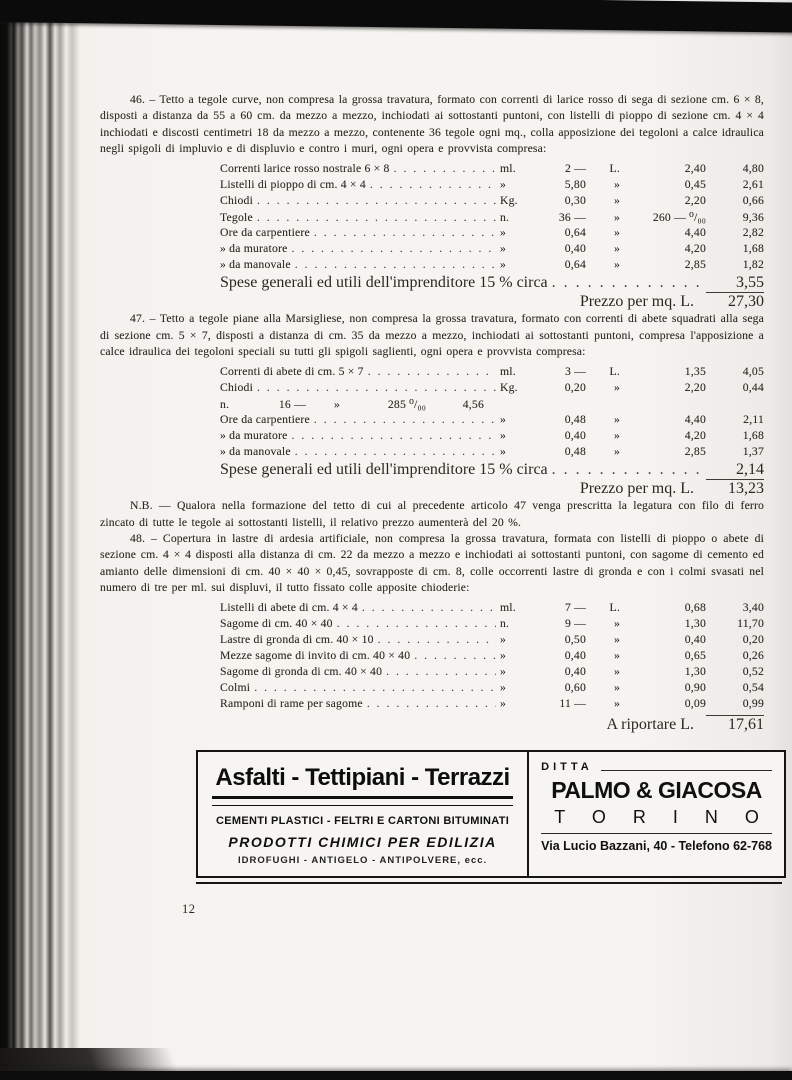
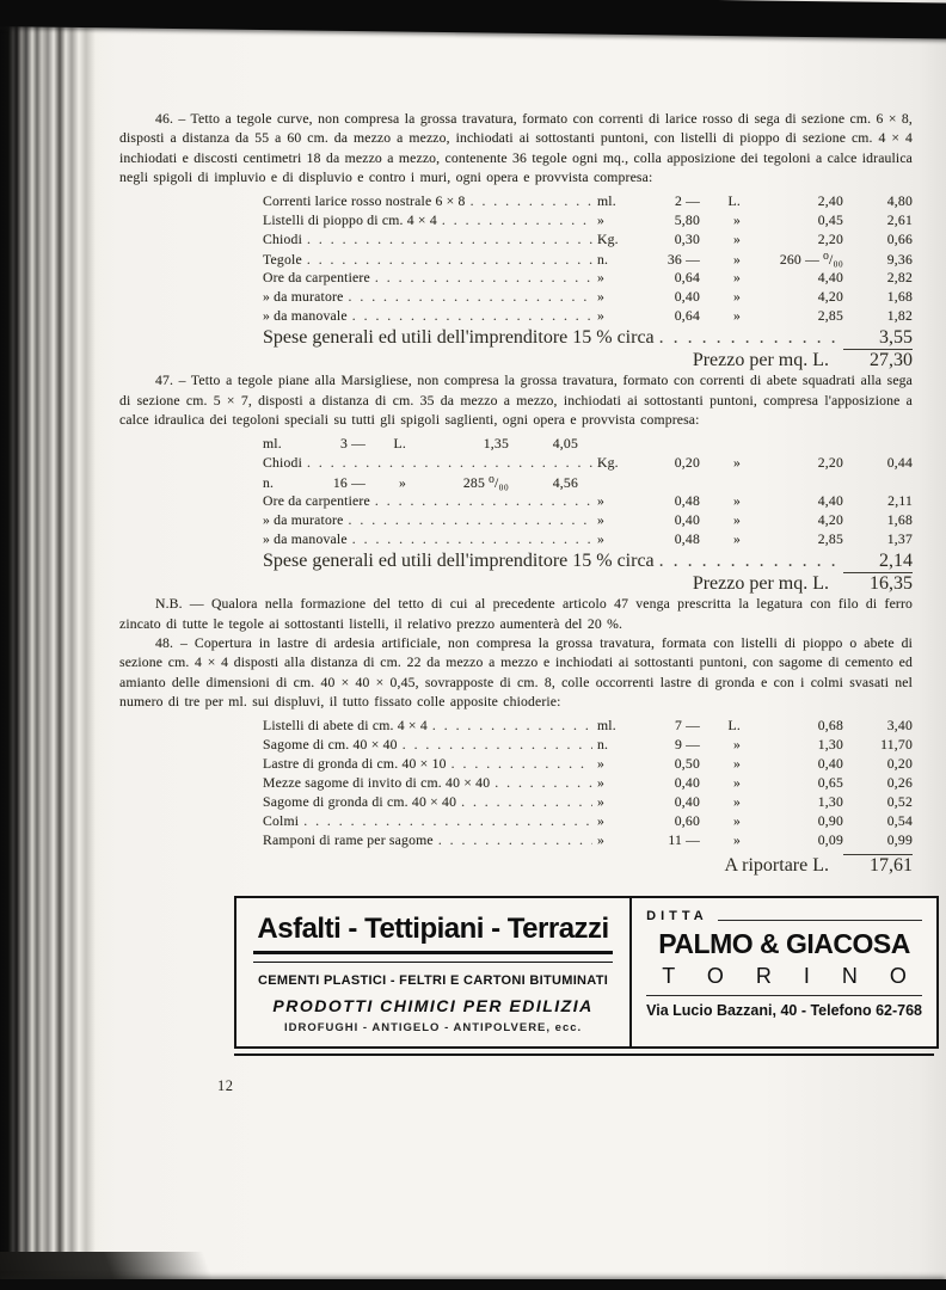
  46. – Tetto a tegole curve, non compresa la grossa travatura, formato con correnti di larice rosso di sega di sezione cm. 6 × 8, disposti a distanza da 55 a 60 cm. da mezzo a mezzo, inchiodati ai sottostanti puntoni, con listelli di pioppo di sezione cm. 4 × 4 inchiodati e discosti centimetri 18 da mezzo a mezzo, contenente 36 tegole ogni mq., colla apposizione dei tegoloni a calce idraulica negli spigoli di impluvio e di displuvio e contro i muri, ogni opera e provvista compresa:
  Correnti larice rosso nostrale 6 × 8
  ml.
  2 —
  L.
  2,40
  4,80
  Listelli di pioppo di cm. 4 × 4
  »
  5,80
  »
  0,45
  2,61
  Chiodi
  Kg.
  0,30
  »
  2,20
  0,66
  Tegole
  n.
  36 —
  »
  260 — ⁰/₀₀
  9,36
  Ore da carpentiere
  »
  0,64
  »
  4,40
  2,82
  » da muratore
  »
  0,40
  »
  4,20
  1,68
  » da manovale
  »
  0,64
  »
  2,85
  1,82
  Spese generali ed utili dell'imprenditore 15 % circa
  3,55
  Prezzo per mq. L.
  27,30
  47. – Tetto a tegole piane alla Marsigliese, non compresa la grossa travatura, formato con correnti di abete squadrati alla sega di sezione cm. 5 × 7, disposti a distanza di cm. 35 da mezzo a mezzo, inchiodati ai sottostanti puntoni, compresa l'apposizione a calce idraulica dei tegoloni speciali su tutti gli spigoli saglienti, ogni opera e provvista compresa:
- Correnti di abete di cm. 5 × 7
  ml.
  3 —
  L.
  1,35
  4,05
  Chiodi
  Kg.
  0,20
  »
  2,20
  0,44
  n.
  16 —
  »
  285 ⁰/₀₀
  4,56
  Ore da carpentiere
  »
  0,48
  »
  4,40
  2,11
  » da muratore
  »
  0,40
  »
  4,20
  1,68
  » da manovale
  »
  0,48
  »
  2,85
  1,37
  Spese generali ed utili dell'imprenditore 15 % circa
  2,14
  Prezzo per mq. L.
- 13,23
+ 16,35
  N.B. — Qualora nella formazione del tetto di cui al precedente articolo 47 venga prescritta la legatura con filo di ferro zincato di tutte le tegole ai sottostanti listelli, il relativo prezzo aumenterà del 20 %.
  48. – Copertura in lastre di ardesia artificiale, non compresa la grossa travatura, formata con listelli di pioppo o abete di sezione cm. 4 × 4 disposti alla distanza di cm. 22 da mezzo a mezzo e inchiodati ai sottostanti puntoni, con sagome di cemento ed amianto delle dimensioni di cm. 40 × 40 × 0,45, sovrapposte di cm. 8, colle occorrenti lastre di gronda e con i colmi svasati nel numero di tre per ml. sui displuvi, il tutto fissato colle apposite chioderie:
  Listelli di abete di cm. 4 × 4
  ml.
  7 —
  L.
  0,68
  3,40
  Sagome di cm. 40 × 40
  n.
  9 —
  »
  1,30
  11,70
  Lastre di gronda di cm. 40 × 10
  »
  0,50
  »
  0,40
  0,20
  Mezze sagome di invito di cm. 40 × 40
  »
  0,40
  »
  0,65
  0,26
  Sagome di gronda di cm. 40 × 40
  »
  0,40
  »
  1,30
  0,52
  Colmi
  »
  0,60
  »
  0,90
  0,54
  Ramponi di rame per sagome
  »
  11 —
  »
  0,09
  0,99
  A riportare L.
  17,61
  Asfalti - Tettipiani - Terrazzi
  CEMENTI PLASTICI - FELTRI E CARTONI BITUMINATI
  PRODOTTI CHIMICI PER EDILIZIA
  IDROFUGHI - ANTIGELO - ANTIPOLVERE, ecc.
  DITTA
  PALMO & GIACOSA
  T O R I N O
  Via Lucio Bazzani, 40 - Telefono 62-768
  12
